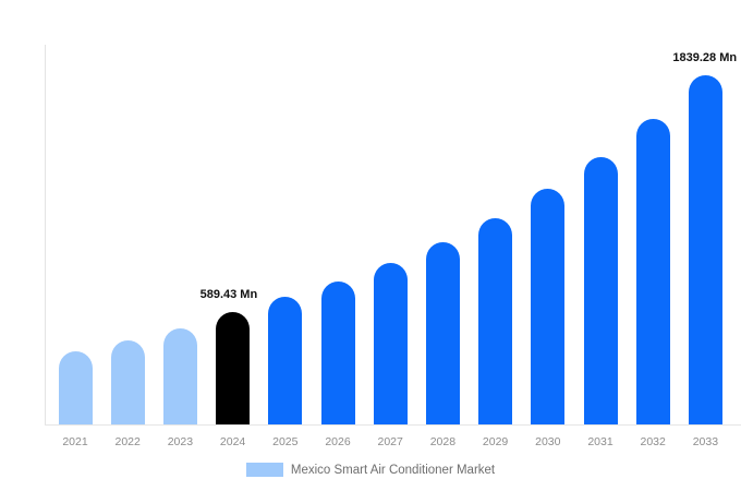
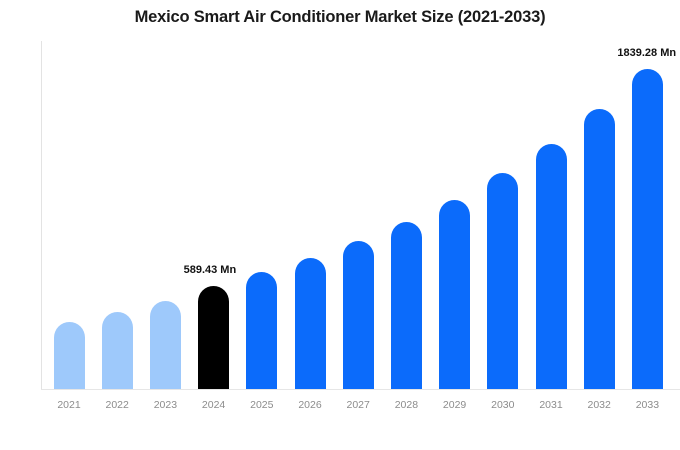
+ Mexico Smart Air Conditioner Market Size (2021-2033)
  2021
  2022
  2023
  2024
  2025
  2026
  2027
  2028
  2029
  2030
  2031
  2032
  2033
  589.43 Mn
  1839.28 Mn
- Mexico Smart Air Conditioner Market
